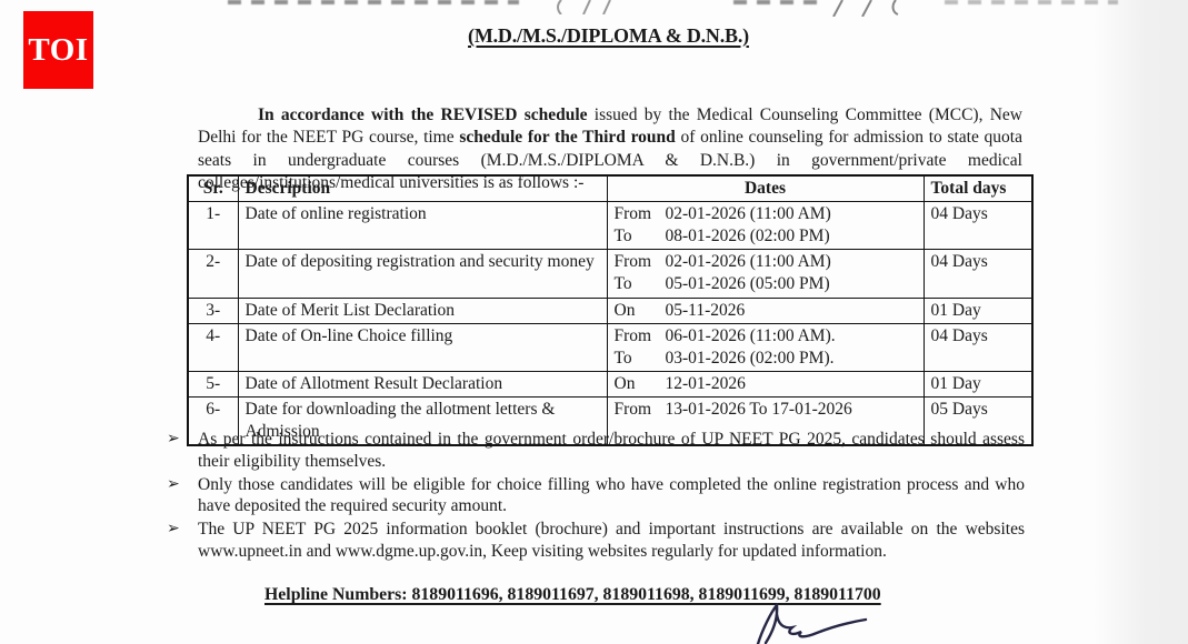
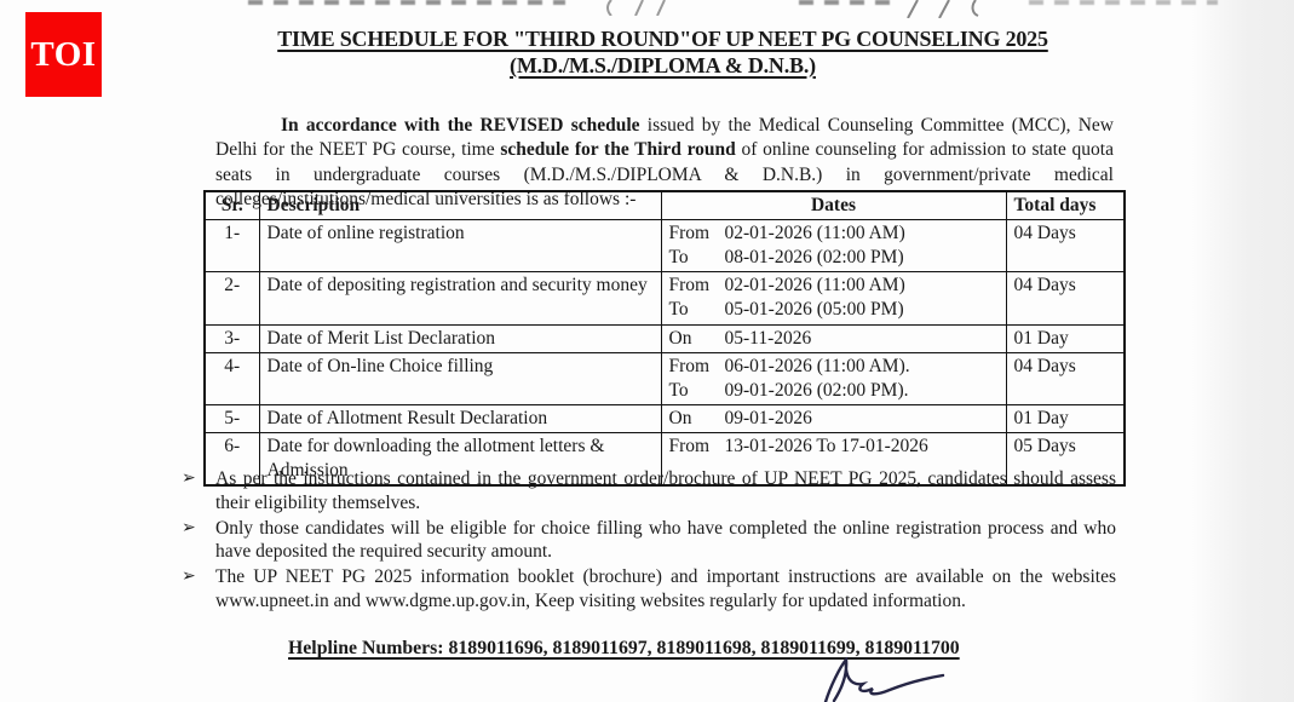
  TOI
+ TIME SCHEDULE FOR "THIRD ROUND"OF UP NEET PG COUNSELING 2025
  (M.D./M.S./DIPLOMA & D.N.B.)
  In accordance with the REVISED schedule issued by the Medical Counseling Committee (MCC), New Delhi for the NEET PG course, time schedule for the Third round of online counseling for admission to state quota seats in undergraduate courses (M.D./M.S./DIPLOMA & D.N.B.) in government/private medical colleges/institutions/medical universities is as follows :-
  Sr.	Description	Dates	Total days
  1-	Date of online registration	From 02-01-2026 (11:00 AM) To 08-01-2026 (02:00 PM)	04 Days
  2-	Date of depositing registration and security money	From 02-01-2026 (11:00 AM) To 05-01-2026 (05:00 PM)	04 Days
  3-	Date of Merit List Declaration	On 05-11-2026	01 Day
- 4-	Date of On-line Choice filling	From 06-01-2026 (11:00 AM). To 03-01-2026 (02:00 PM).	04 Days
+ 4-	Date of On-line Choice filling	From 06-01-2026 (11:00 AM). To 09-01-2026 (02:00 PM).	04 Days
- 5-	Date of Allotment Result Declaration	On 12-01-2026	01 Day
+ 5-	Date of Allotment Result Declaration	On 09-01-2026	01 Day
  6-	Date for downloading the allotment letters & Admission	From 13-01-2026 To 17-01-2026	05 Days
  ➢
  As per the instructions contained in the government order/brochure of UP NEET PG 2025, candidates should assess their eligibility themselves.
  ➢
  Only those candidates will be eligible for choice filling who have completed the online registration process and who have deposited the required security amount.
  ➢
  The UP NEET PG 2025 information booklet (brochure) and important instructions are available on the websites www.upneet.in and www.dgme.up.gov.in, Keep visiting websites regularly for updated information.
  Helpline Numbers: 8189011696, 8189011697, 8189011698, 8189011699, 8189011700
